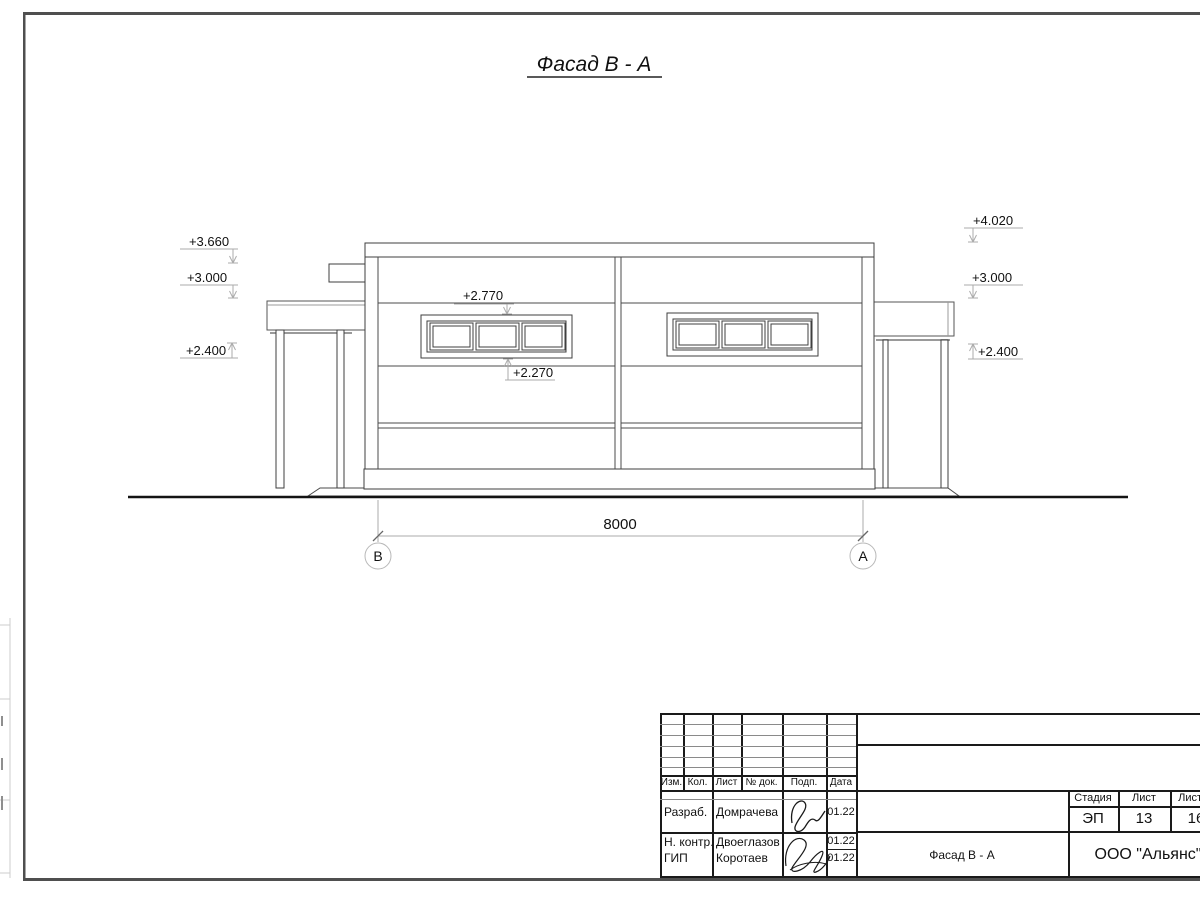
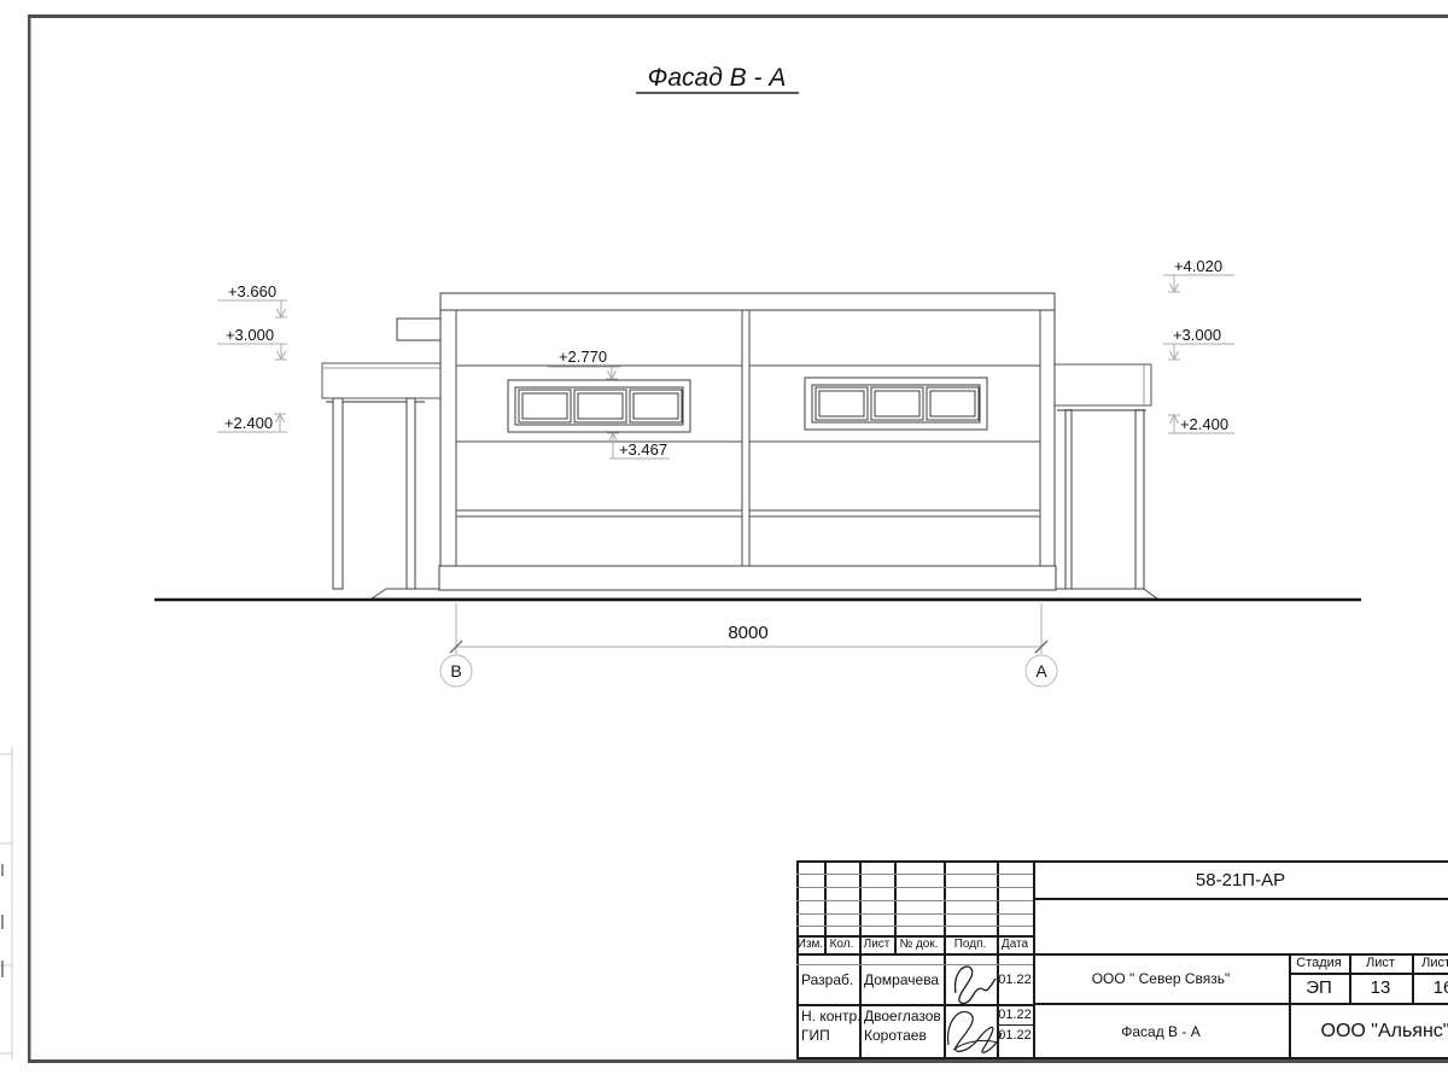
  Фасад В - А
  +3.660
  +3.000
  +2.400
  +4.020
  +3.000
  +2.400
  +2.770
- +2.270
+ +3.467
  8000
  В
  А
  Изм.
  Кол.
  Лист
  № док.
  Подп.
  Дата
  Разраб.
  Домрачева
  01.22
  Н. контр.
  Двоеглазов
  01.22
  ГИП
  Коротаев
  01.22
+ 58-21П-АР
+ ООО " Север Связь"
  Фасад В - А
  Стадия
  Лист
  ЭП
  13
  ООО "Альянс"
